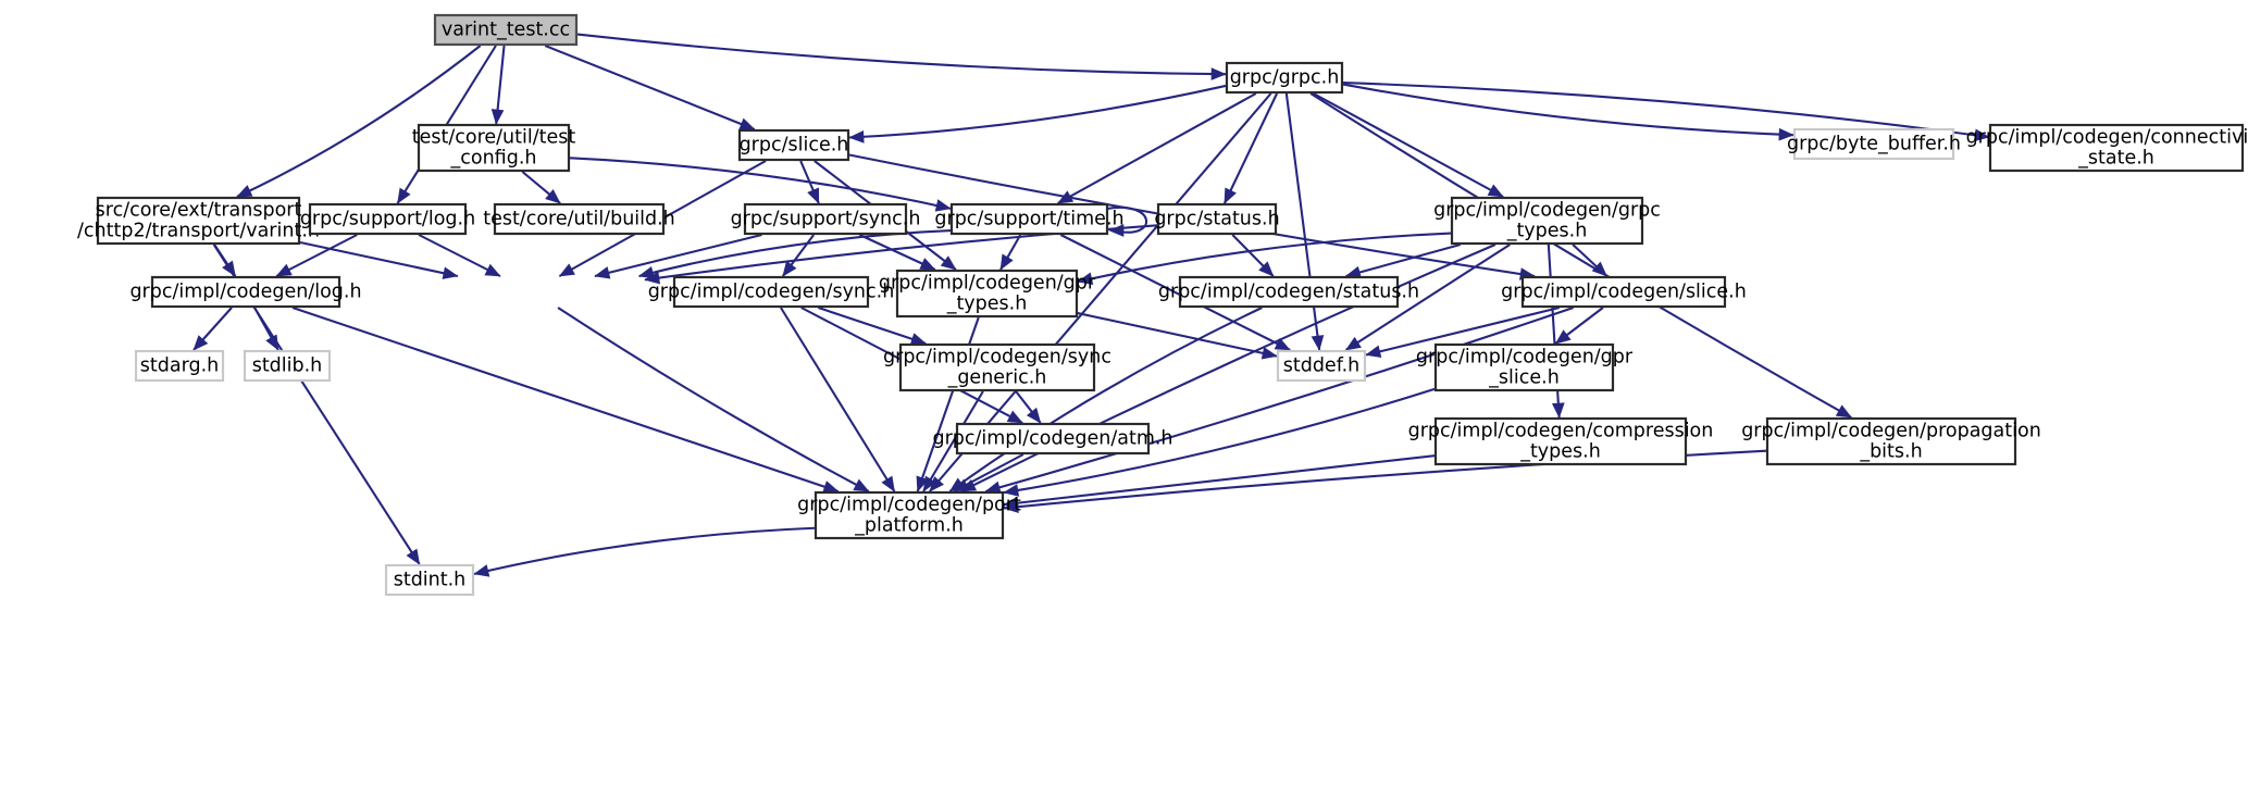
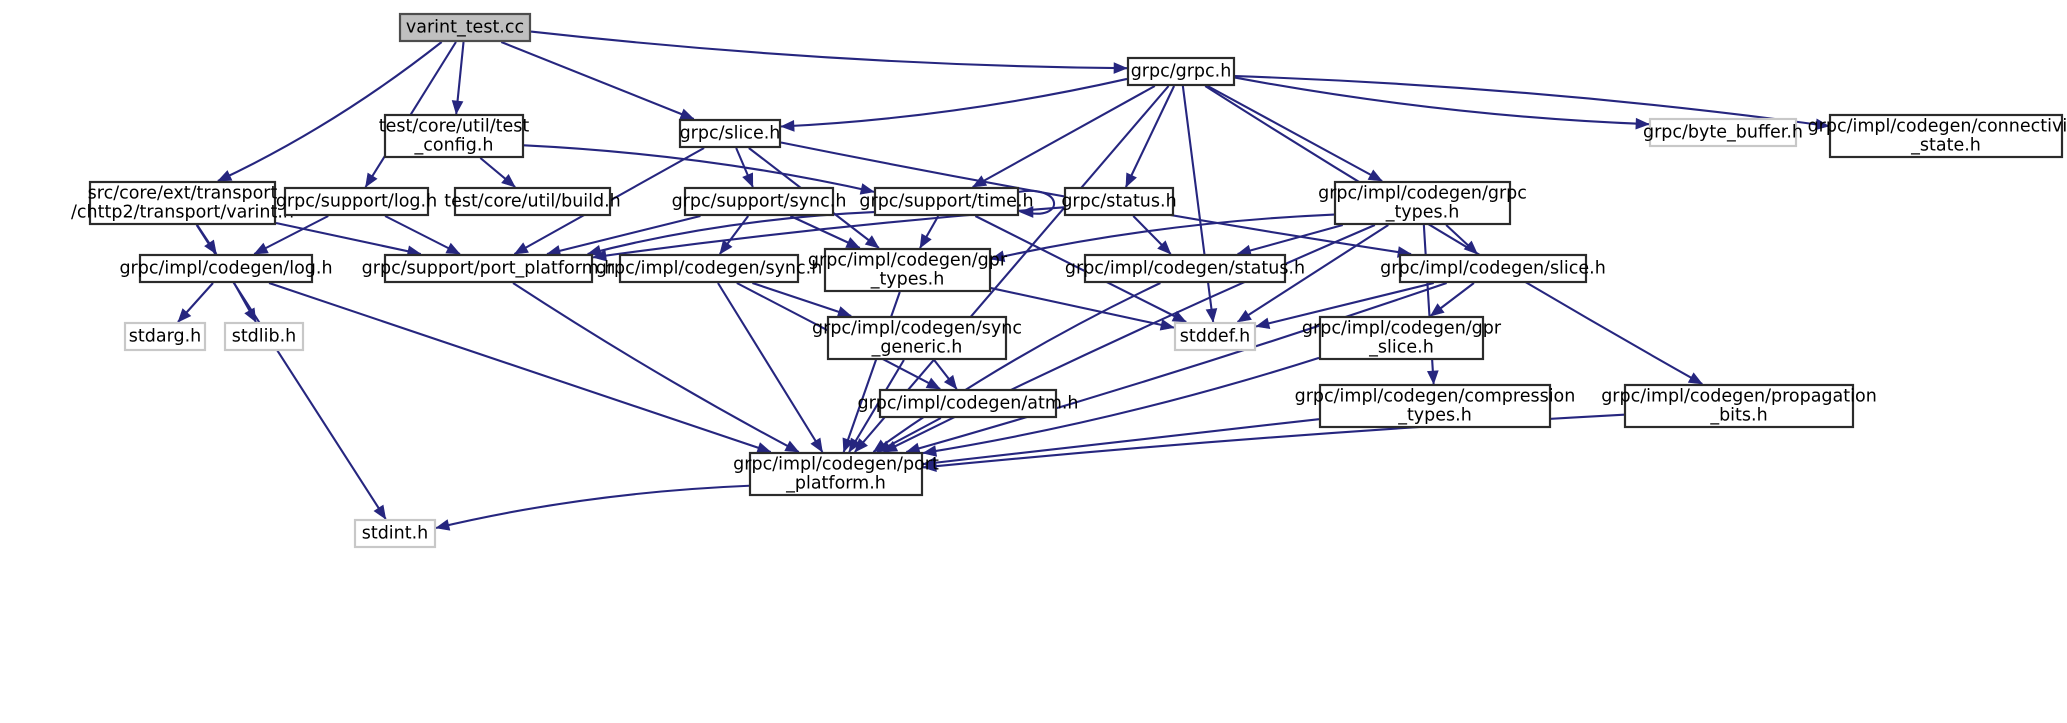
  varint_test.cc
  grpc/grpc.h
  test/core/util/test
  _config.h
  grpc/slice.h
  grpc/byte_buffer.h
  grpc/impl/codegen/connectivi
  _state.h
  src/core/ext/transport
  /chttp2/transport/varint.
  grpc/support/log.h
  test/core/util/build.h
  grpc/support/sync.h
  grpc/support/time.h
  grpc/status.h
  grpc/impl/codegen/grpc
  _types.h
  grpc/impl/codegen/log.h
+ grpc/support/port_platform.h
  grpc/impl/codegen/sync.h
  grpc/impl/codegen/gpr
  _types.h
  grpc/impl/codegen/status.h
  grpc/impl/codegen/slice.h
  stdarg.h
  stdlib.h
  grpc/impl/codegen/sync
  _generic.h
  stddef.h
  grpc/impl/codegen/gpr
  _slice.h
  grpc/impl/codegen/atm.h
  grpc/impl/codegen/compression
  _types.h
  grpc/impl/codegen/propagation
  _bits.h
  grpc/impl/codegen/port
  _platform.h
  stdint.h
